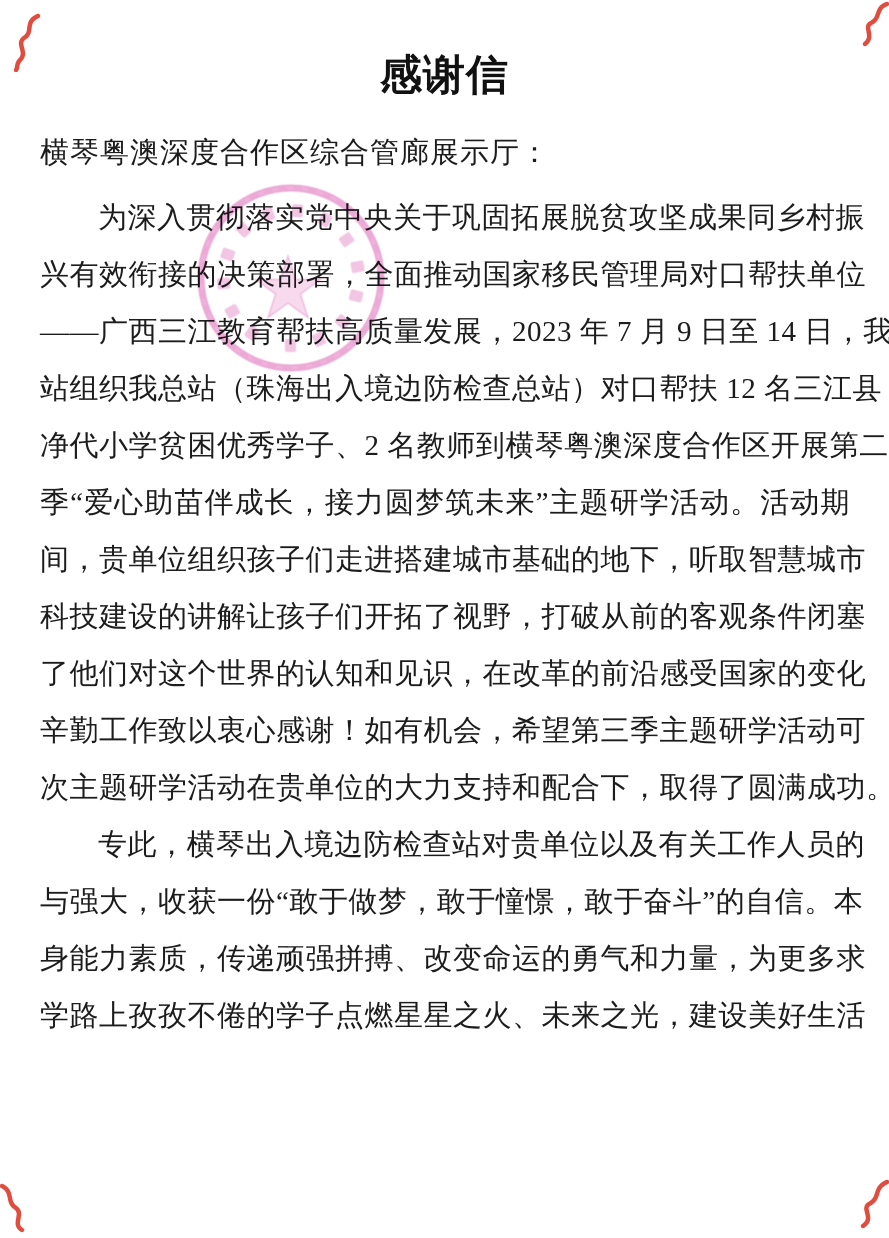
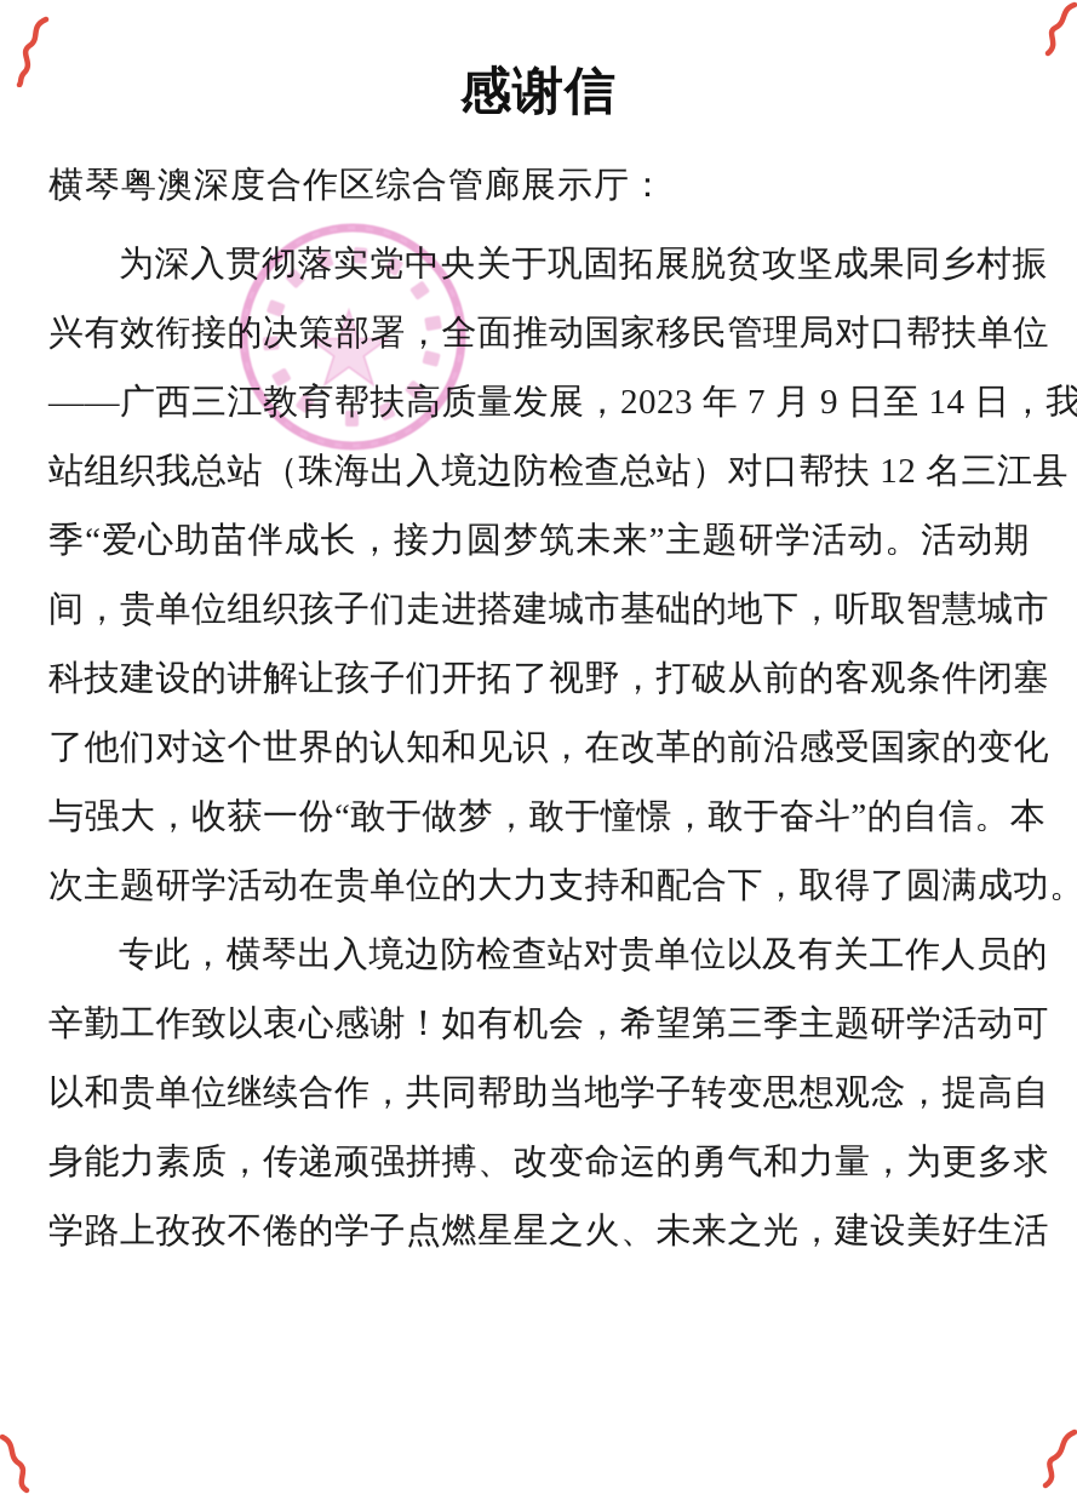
  感谢信
  横琴粤澳深度合作区综合管廊展示厅：
  为深入贯彻落实党中央关于巩固拓展脱贫攻坚成果同乡村振
  兴有效衔接的决策部署，全面推动国家移民管理局对口帮扶单位
  ——广西三江教育帮扶高质量发展，2023 年 7 月 9 日至 14 日，我
  站组织我总站（珠海出入境边防检查总站）对口帮扶 12 名三江县
- 净代小学贫困优秀学子、2 名教师到横琴粤澳深度合作区开展第二
  季“爱心助苗伴成长，接力圆梦筑未来”主题研学活动。活动期
  间，贵单位组织孩子们走进搭建城市基础的地下，听取智慧城市
  科技建设的讲解让孩子们开拓了视野，打破从前的客观条件闭塞
  了他们对这个世界的认知和见识，在改革的前沿感受国家的变化
- 辛勤工作致以衷心感谢！如有机会，希望第三季主题研学活动可
+ 与强大，收获一份“敢于做梦，敢于憧憬，敢于奋斗”的自信。本
  次主题研学活动在贵单位的大力支持和配合下，取得了圆满成功。
  专此，横琴出入境边防检查站对贵单位以及有关工作人员的
- 与强大，收获一份“敢于做梦，敢于憧憬，敢于奋斗”的自信。本
+ 辛勤工作致以衷心感谢！如有机会，希望第三季主题研学活动可
+ 以和贵单位继续合作，共同帮助当地学子转变思想观念，提高自
  身能力素质，传递顽强拼搏、改变命运的勇气和力量，为更多求
  学路上孜孜不倦的学子点燃星星之火、未来之光，建设美好生活
